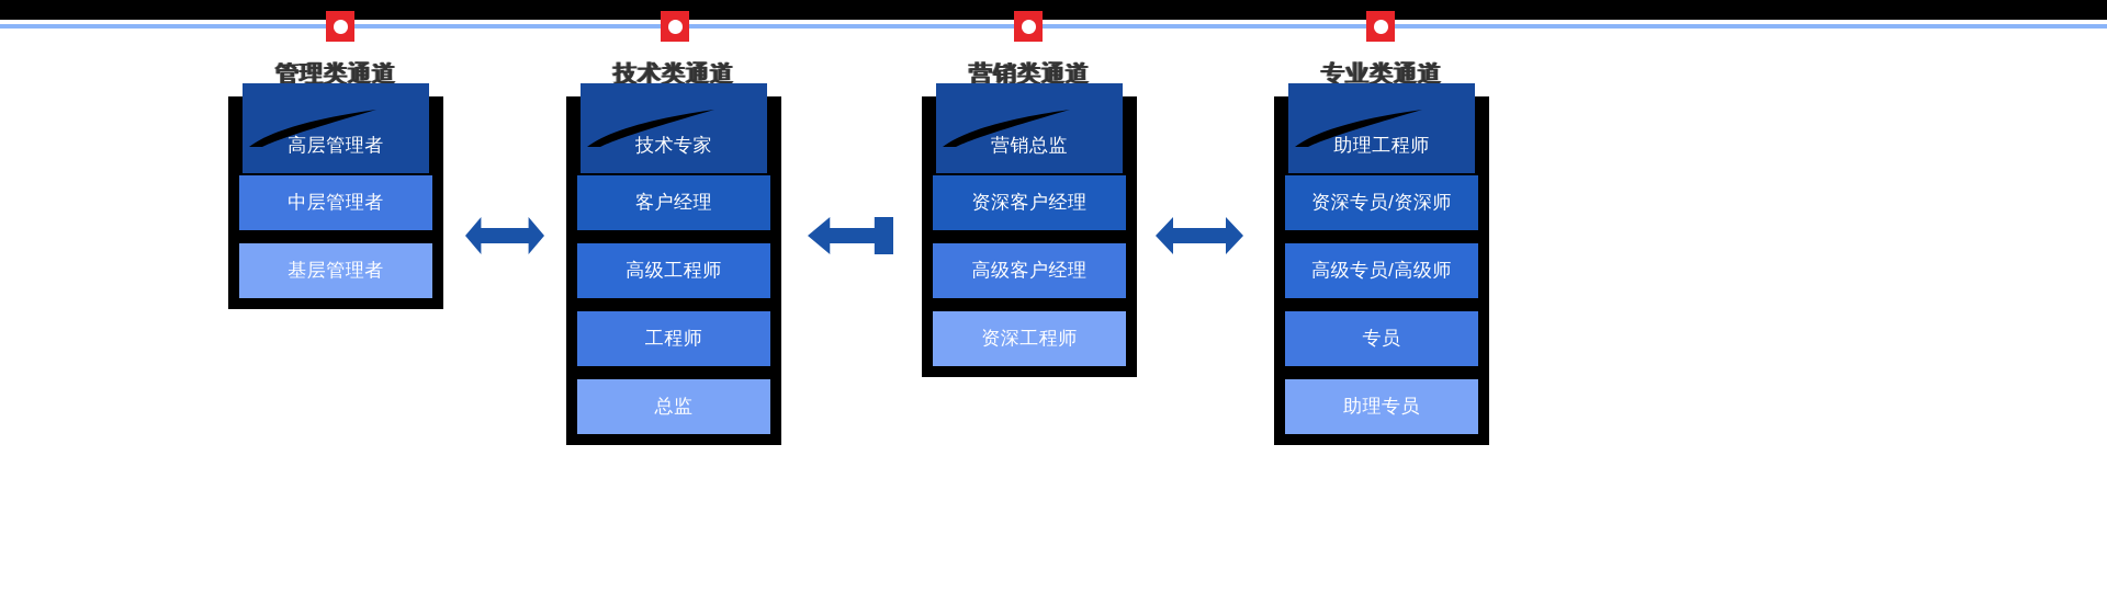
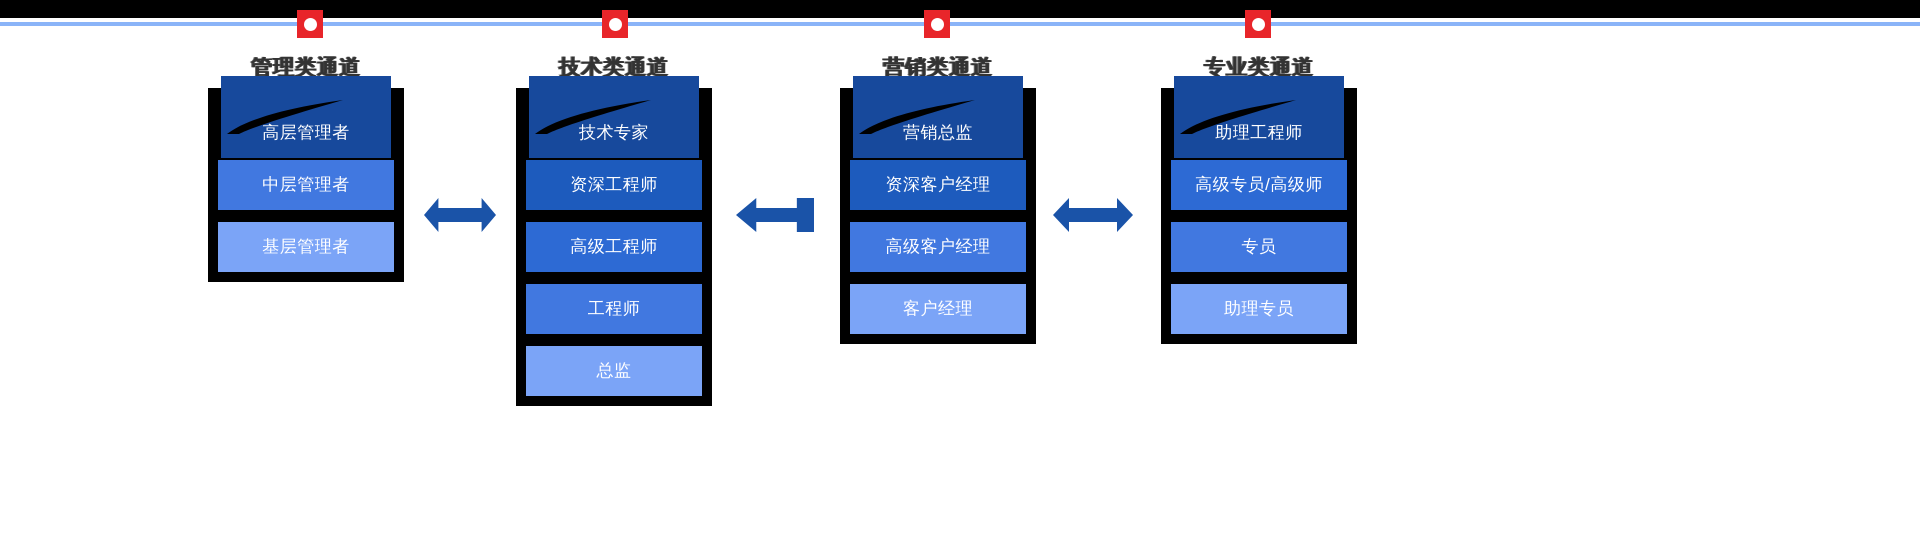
  管理类通道
  中层管理者
  基层管理者
  高层管理者
  技术类通道
- 客户经理
+ 资深工程师
  高级工程师
  工程师
  总监
  技术专家
  营销类通道
  资深客户经理
  高级客户经理
- 资深工程师
+ 客户经理
  营销总监
  专业类通道
- 资深专员/资深师
  高级专员/高级师
  专员
  助理专员
  助理工程师
